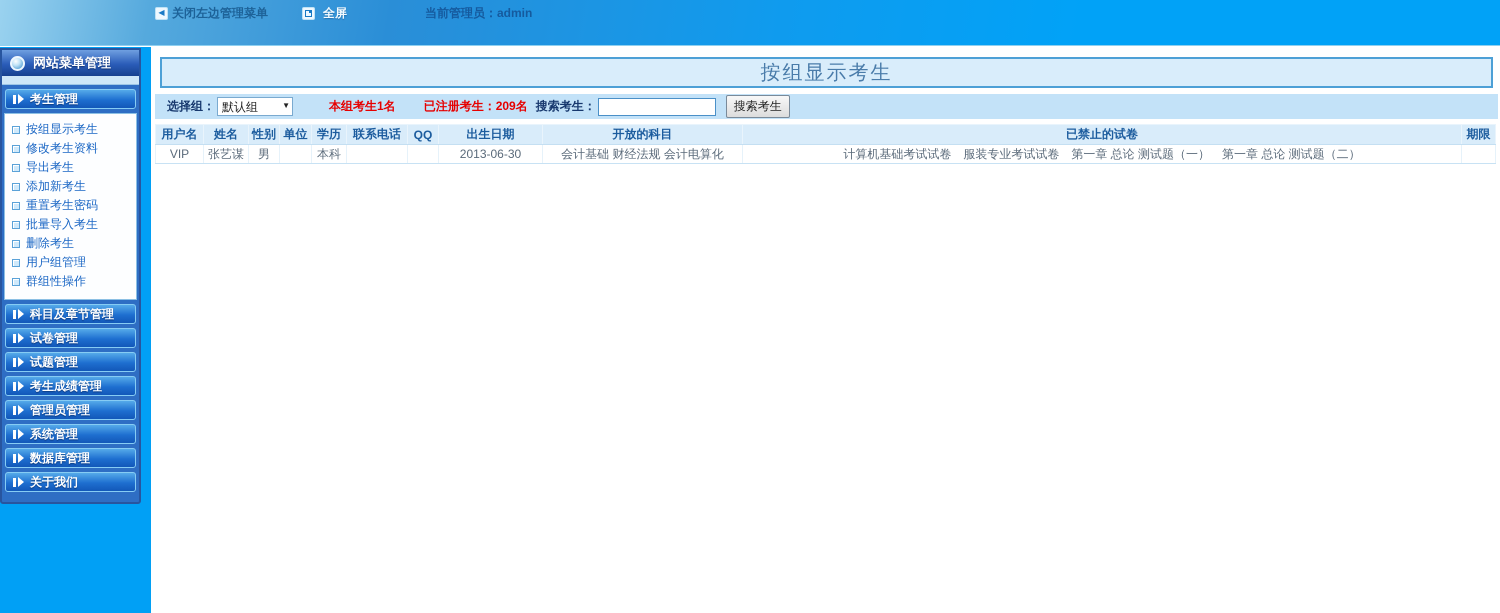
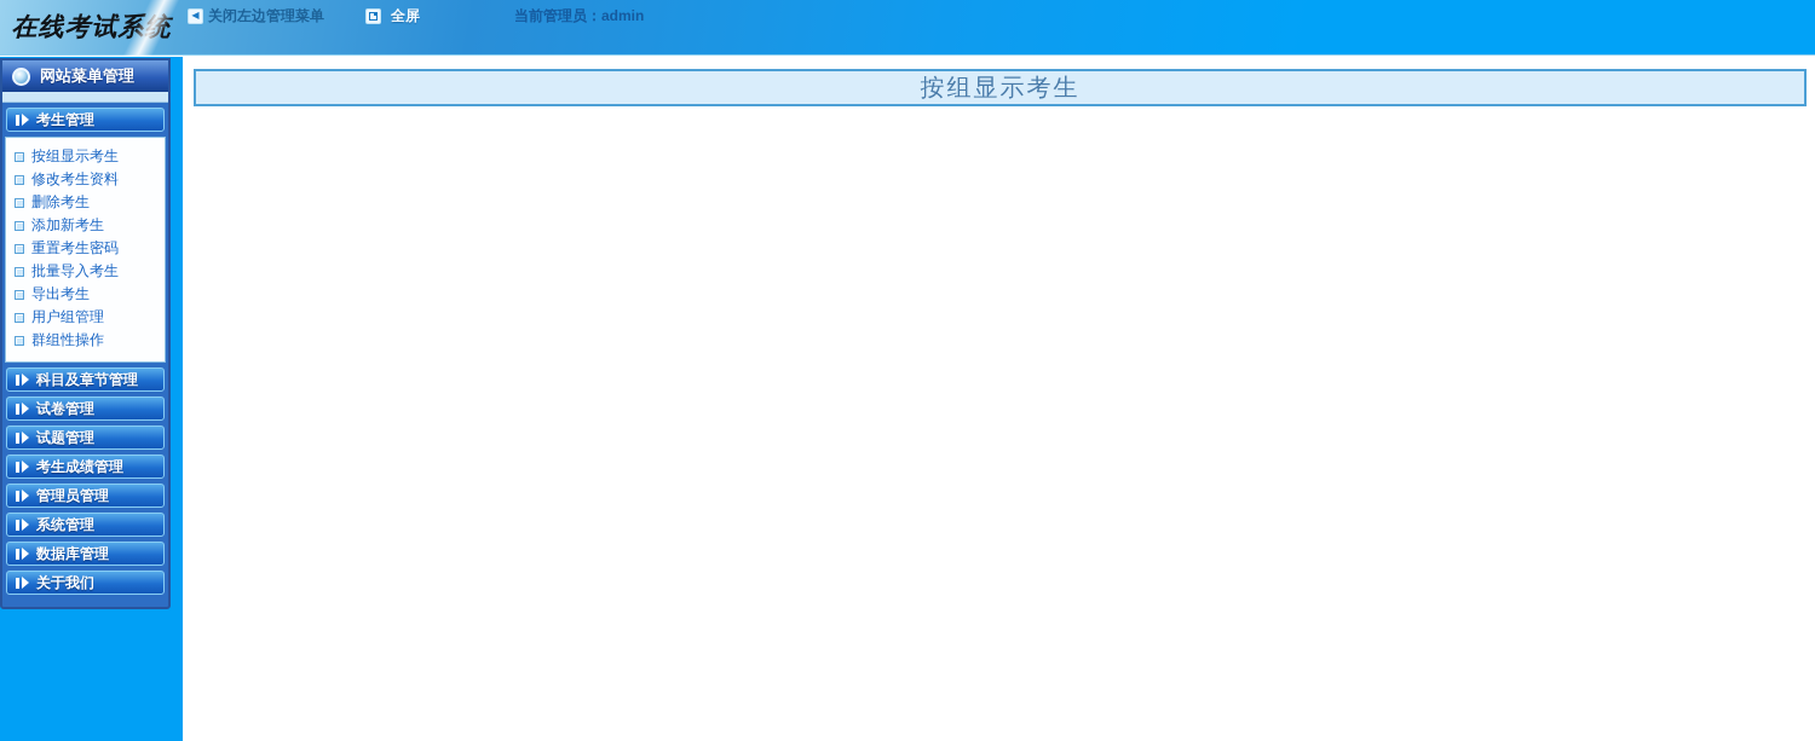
+ 在线考试系统
  ◀
  关闭左边管理菜单
  全屏
  当前管理员：admin
  网站菜单管理
  考生管理
  按组显示考生
  修改考生资料
- 导出考生
+ 删除考生
  添加新考生
  重置考生密码
  批量导入考生
- 删除考生
+ 导出考生
  用户组管理
  群组性操作
  科目及章节管理
  试卷管理
  试题管理
  考生成绩管理
  管理员管理
  系统管理
  数据库管理
  关于我们
  按组显示考生
- 选择组：
- 默认组
- ▼
- 本组考生1名
- 已注册考生：209名
- 搜索考生：
- 搜索考生
- 用户名	姓名	性别	单位	学历	联系电话	QQ	出生日期	开放的科目	已禁止的试卷	期限
- VIP	张艺谋	男		本科			2013-06-30	会计基础 财经法规 会计电算化	计算机基础考试试卷 服装专业考试试卷 第一章 总论 测试题（一） 第一章 总论 测试题（二）
